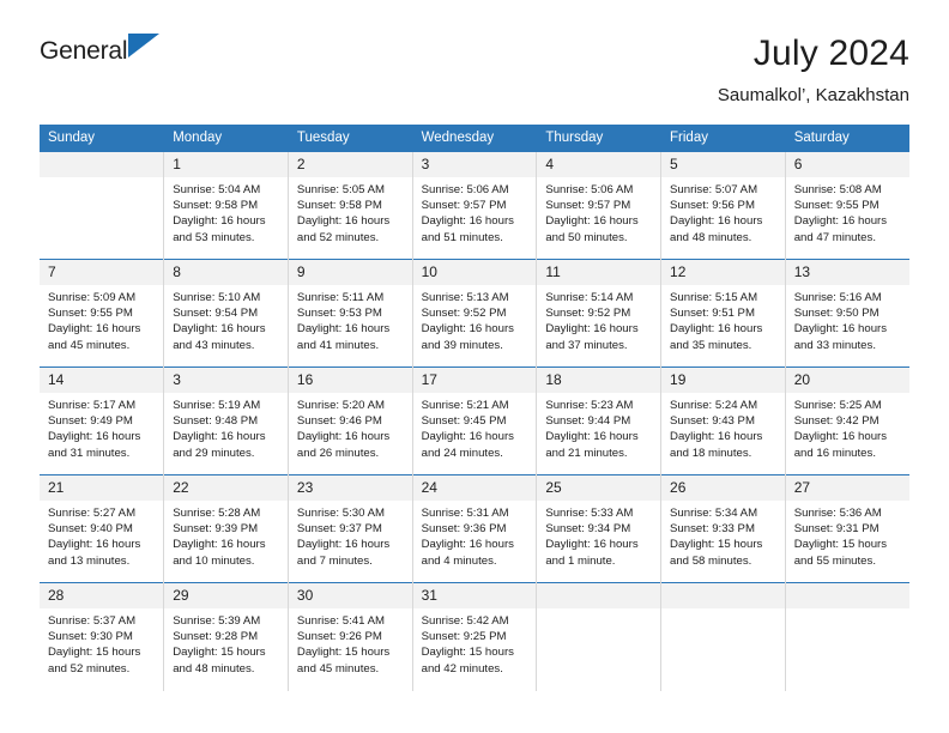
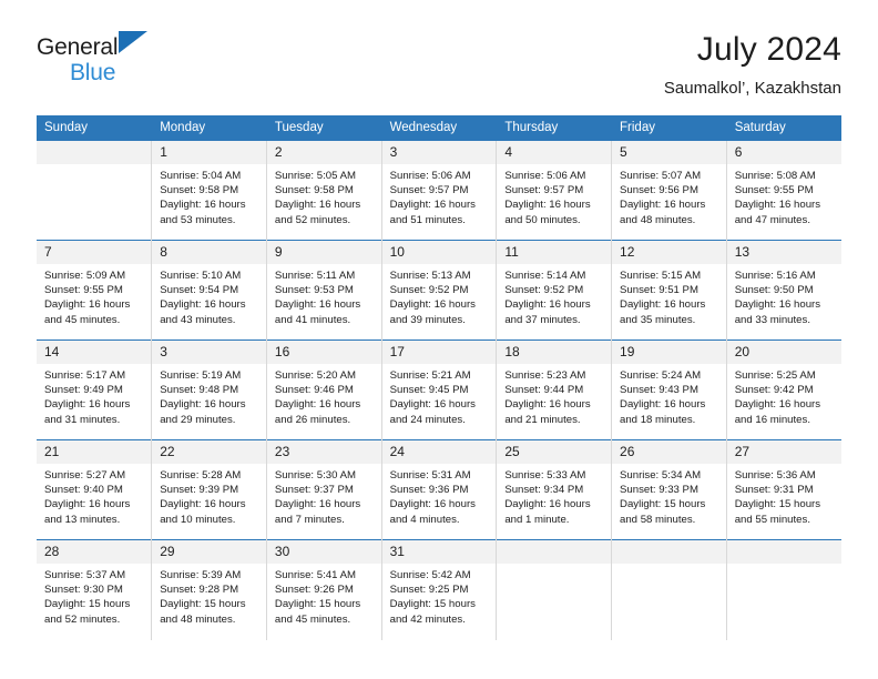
  General
+ Blue
  July 2024
  Saumalkol’, Kazakhstan
  Sunday	Monday	Tuesday	Wednesday	Thursday	Friday	Saturday
  	1Sunrise: 5:04 AMSunset: 9:58 PMDaylight: 16 hoursand 53 minutes.	2Sunrise: 5:05 AMSunset: 9:58 PMDaylight: 16 hoursand 52 minutes.	3Sunrise: 5:06 AMSunset: 9:57 PMDaylight: 16 hoursand 51 minutes.	4Sunrise: 5:06 AMSunset: 9:57 PMDaylight: 16 hoursand 50 minutes.	5Sunrise: 5:07 AMSunset: 9:56 PMDaylight: 16 hoursand 48 minutes.	6Sunrise: 5:08 AMSunset: 9:55 PMDaylight: 16 hoursand 47 minutes.
  7Sunrise: 5:09 AMSunset: 9:55 PMDaylight: 16 hoursand 45 minutes.	8Sunrise: 5:10 AMSunset: 9:54 PMDaylight: 16 hoursand 43 minutes.	9Sunrise: 5:11 AMSunset: 9:53 PMDaylight: 16 hoursand 41 minutes.	10Sunrise: 5:13 AMSunset: 9:52 PMDaylight: 16 hoursand 39 minutes.	11Sunrise: 5:14 AMSunset: 9:52 PMDaylight: 16 hoursand 37 minutes.	12Sunrise: 5:15 AMSunset: 9:51 PMDaylight: 16 hoursand 35 minutes.	13Sunrise: 5:16 AMSunset: 9:50 PMDaylight: 16 hoursand 33 minutes.
  14Sunrise: 5:17 AMSunset: 9:49 PMDaylight: 16 hoursand 31 minutes.	3Sunrise: 5:19 AMSunset: 9:48 PMDaylight: 16 hoursand 29 minutes.	16Sunrise: 5:20 AMSunset: 9:46 PMDaylight: 16 hoursand 26 minutes.	17Sunrise: 5:21 AMSunset: 9:45 PMDaylight: 16 hoursand 24 minutes.	18Sunrise: 5:23 AMSunset: 9:44 PMDaylight: 16 hoursand 21 minutes.	19Sunrise: 5:24 AMSunset: 9:43 PMDaylight: 16 hoursand 18 minutes.	20Sunrise: 5:25 AMSunset: 9:42 PMDaylight: 16 hoursand 16 minutes.
  21Sunrise: 5:27 AMSunset: 9:40 PMDaylight: 16 hoursand 13 minutes.	22Sunrise: 5:28 AMSunset: 9:39 PMDaylight: 16 hoursand 10 minutes.	23Sunrise: 5:30 AMSunset: 9:37 PMDaylight: 16 hoursand 7 minutes.	24Sunrise: 5:31 AMSunset: 9:36 PMDaylight: 16 hoursand 4 minutes.	25Sunrise: 5:33 AMSunset: 9:34 PMDaylight: 16 hoursand 1 minute.	26Sunrise: 5:34 AMSunset: 9:33 PMDaylight: 15 hoursand 58 minutes.	27Sunrise: 5:36 AMSunset: 9:31 PMDaylight: 15 hoursand 55 minutes.
  28Sunrise: 5:37 AMSunset: 9:30 PMDaylight: 15 hoursand 52 minutes.	29Sunrise: 5:39 AMSunset: 9:28 PMDaylight: 15 hoursand 48 minutes.	30Sunrise: 5:41 AMSunset: 9:26 PMDaylight: 15 hoursand 45 minutes.	31Sunrise: 5:42 AMSunset: 9:25 PMDaylight: 15 hoursand 42 minutes.
